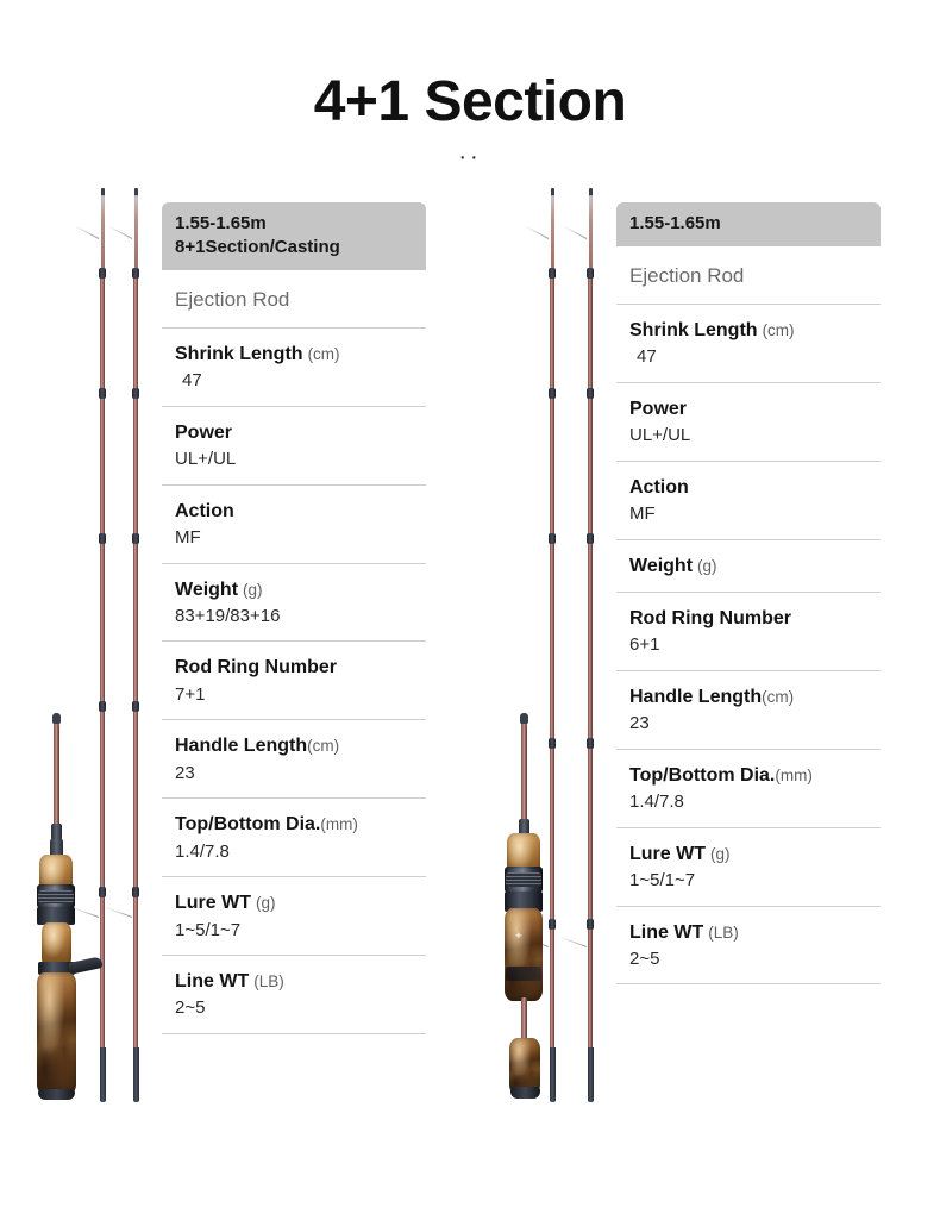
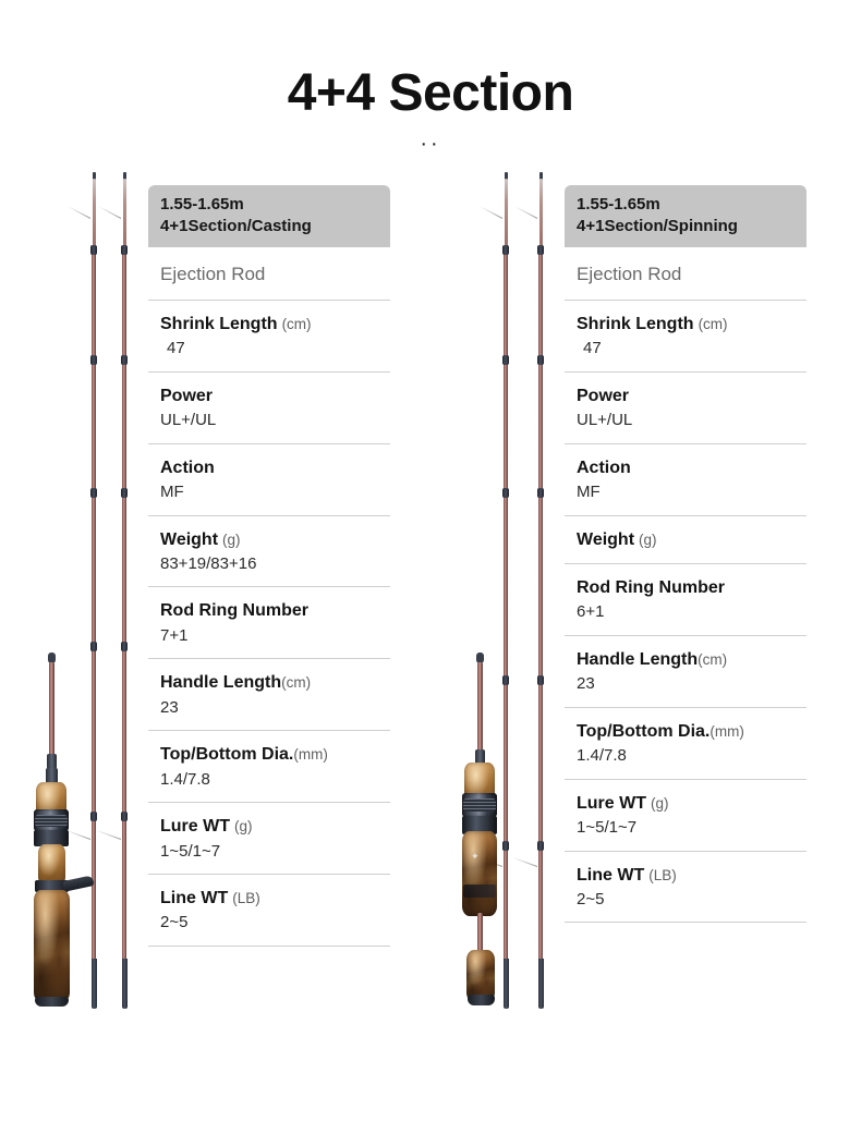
- 4+1 Section
+ 4+4 Section
  ··
  ✦
  1.55-1.65m
- 8+1Section/Casting
+ 4+1Section/Casting
  Ejection Rod
  Shrink Length (cm)
  47
  Power
  UL+/UL
  Action
  MF
  Weight (g)
  83+19/83+16
  Rod Ring Number
  7+1
  Handle Length(cm)
  23
  Top/Bottom Dia.(mm)
  1.4/7.8
  Lure WT (g)
  1~5/1~7
  Line WT (LB)
  2~5
  1.55-1.65m
+ 4+1Section/Spinning
  Ejection Rod
  Shrink Length (cm)
  47
  Power
  UL+/UL
  Action
  MF
  Weight (g)
  Rod Ring Number
  6+1
  Handle Length(cm)
  23
  Top/Bottom Dia.(mm)
  1.4/7.8
  Lure WT (g)
  1~5/1~7
  Line WT (LB)
  2~5
